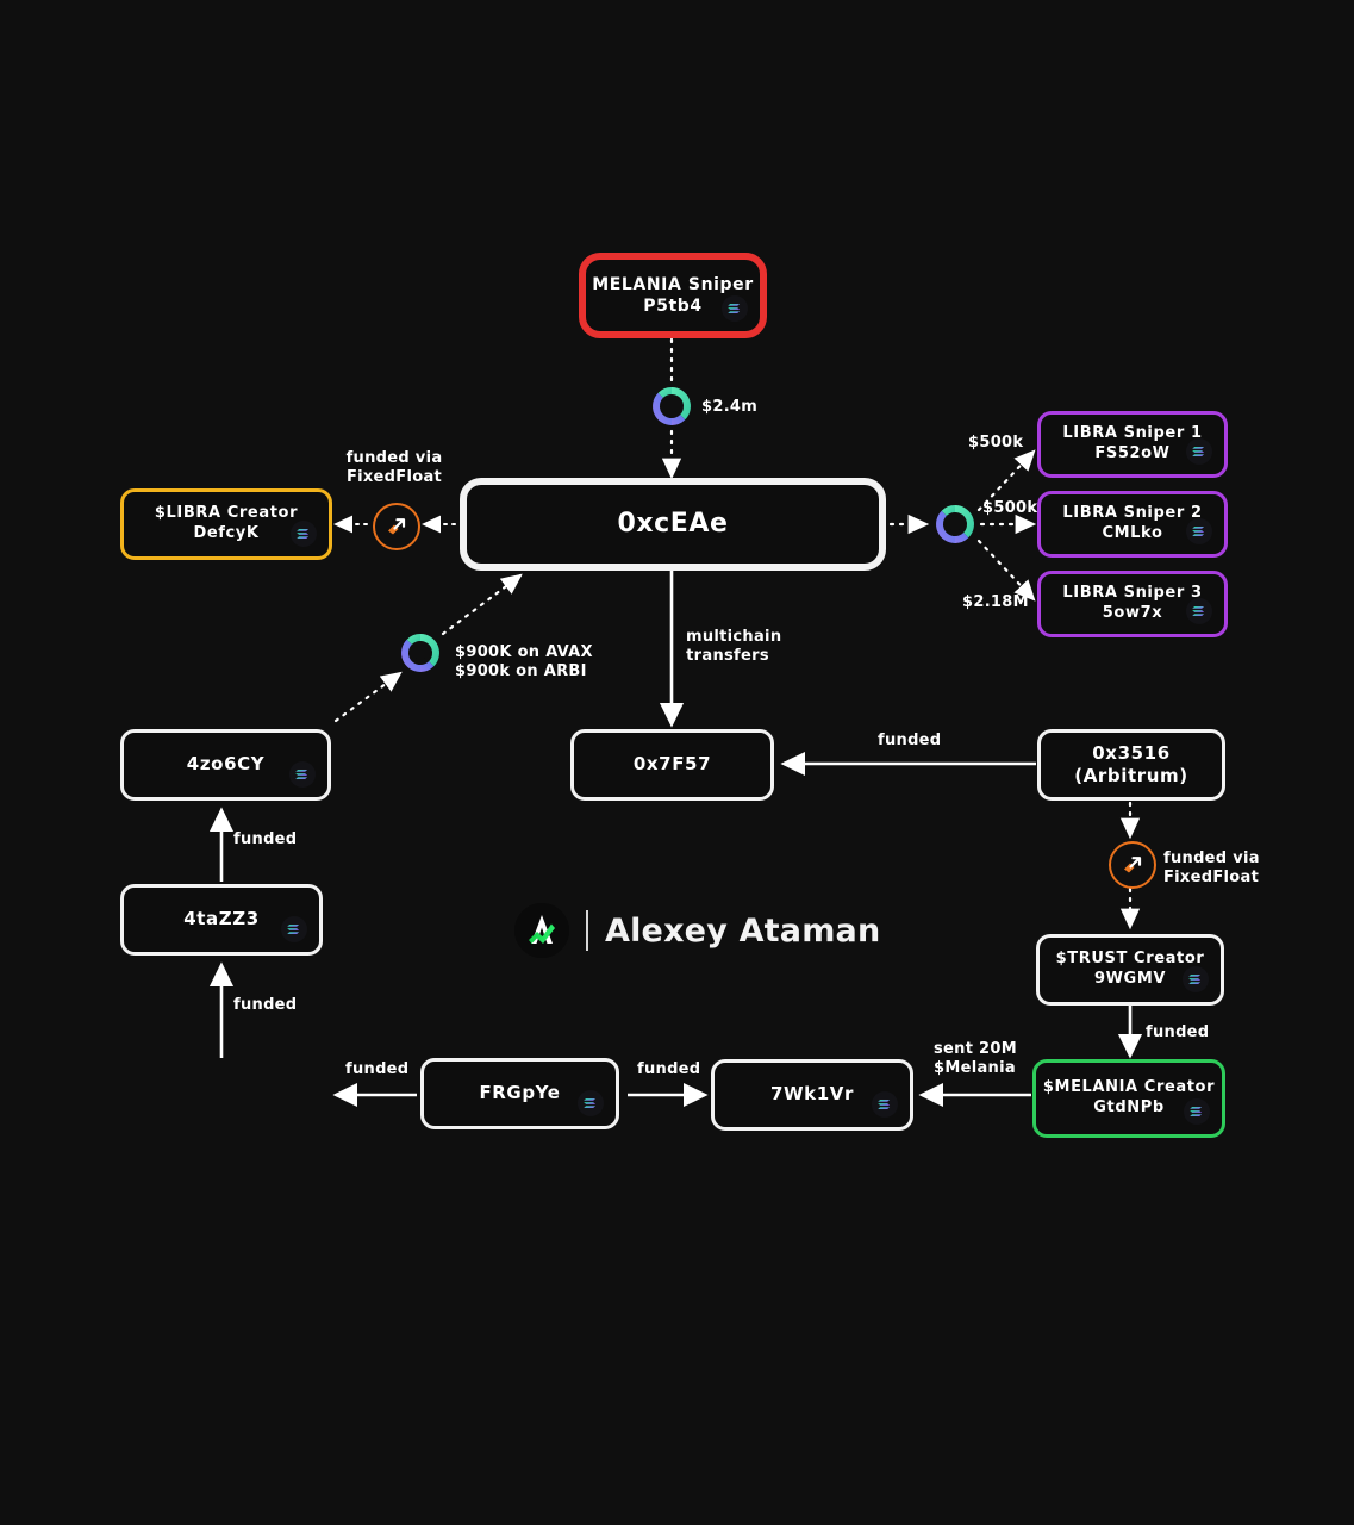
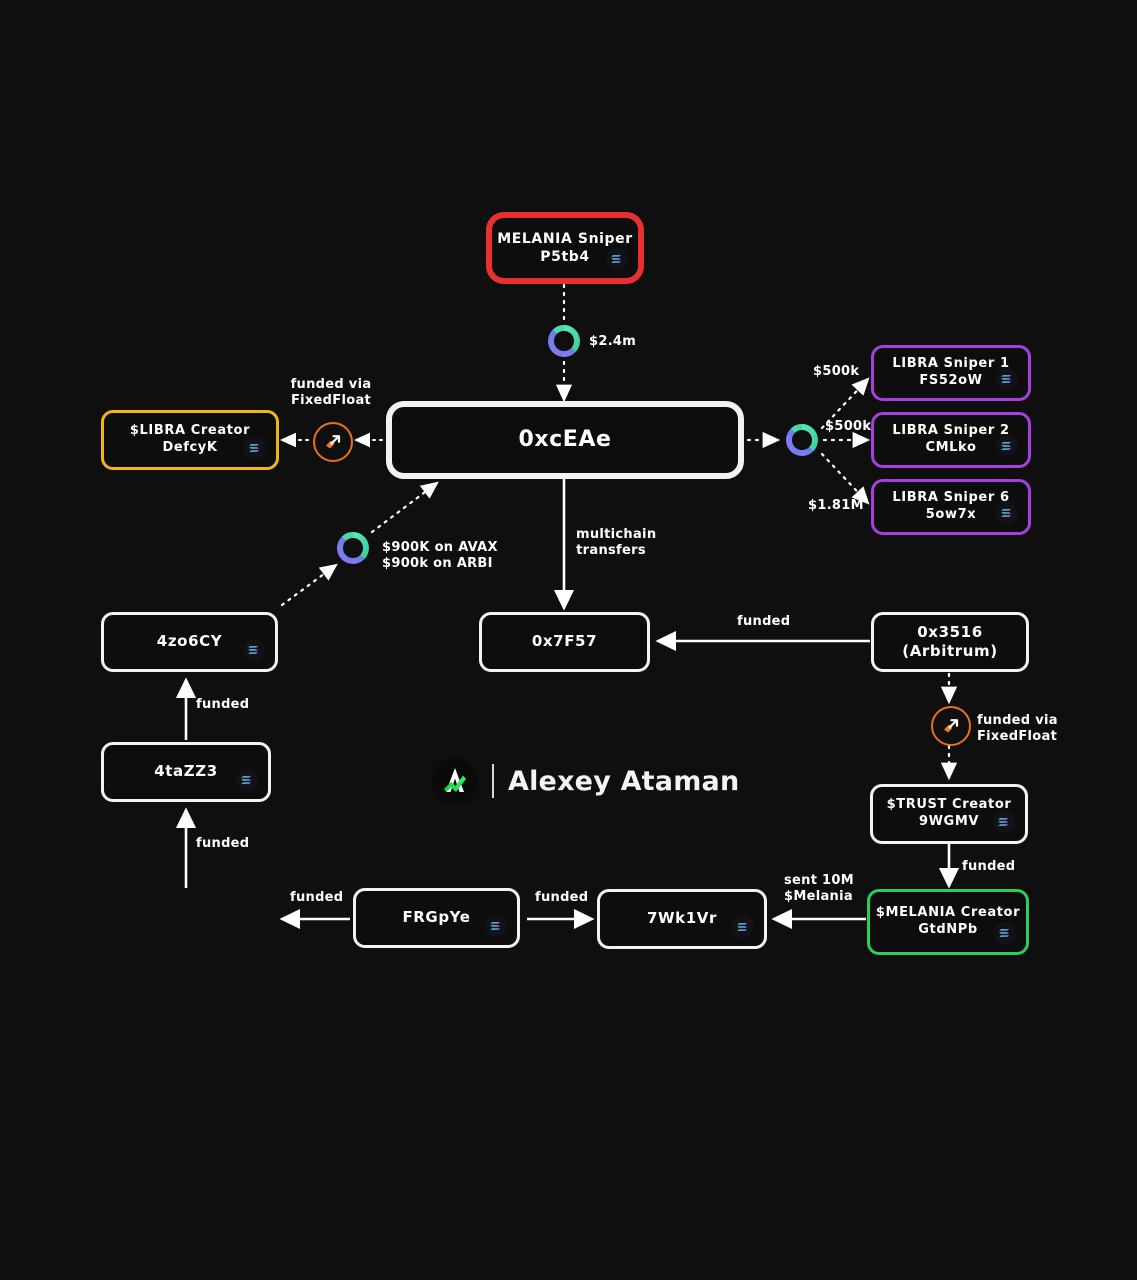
  MELANIA Sniper
  P5tb4
  0xcEAe
  $LIBRA Creator
  DefcyK
  LIBRA Sniper 1
  FS52oW
  LIBRA Sniper 2
  CMLko
- LIBRA Sniper 3
+ LIBRA Sniper 6
  5ow7x
  4zo6CY
  4taZZ3
  FRGpYe
  7Wk1Vr
  0x7F57
  0x3516
  (Arbitrum)
  $TRUST Creator
  9WGMV
  $MELANIA Creator
  GtdNPb
  $2.4m
  funded via
  FixedFloat
  $500k
  $500k
- $2.18M
+ $1.81M
  $900K on AVAX
  $900k on ARBI
  multichain
  transfers
  funded
  funded
  funded
  funded
  funded
- sent 20M
+ sent 10M
  $Melania
  funded via
  FixedFloat
  funded
  Alexey Ataman
